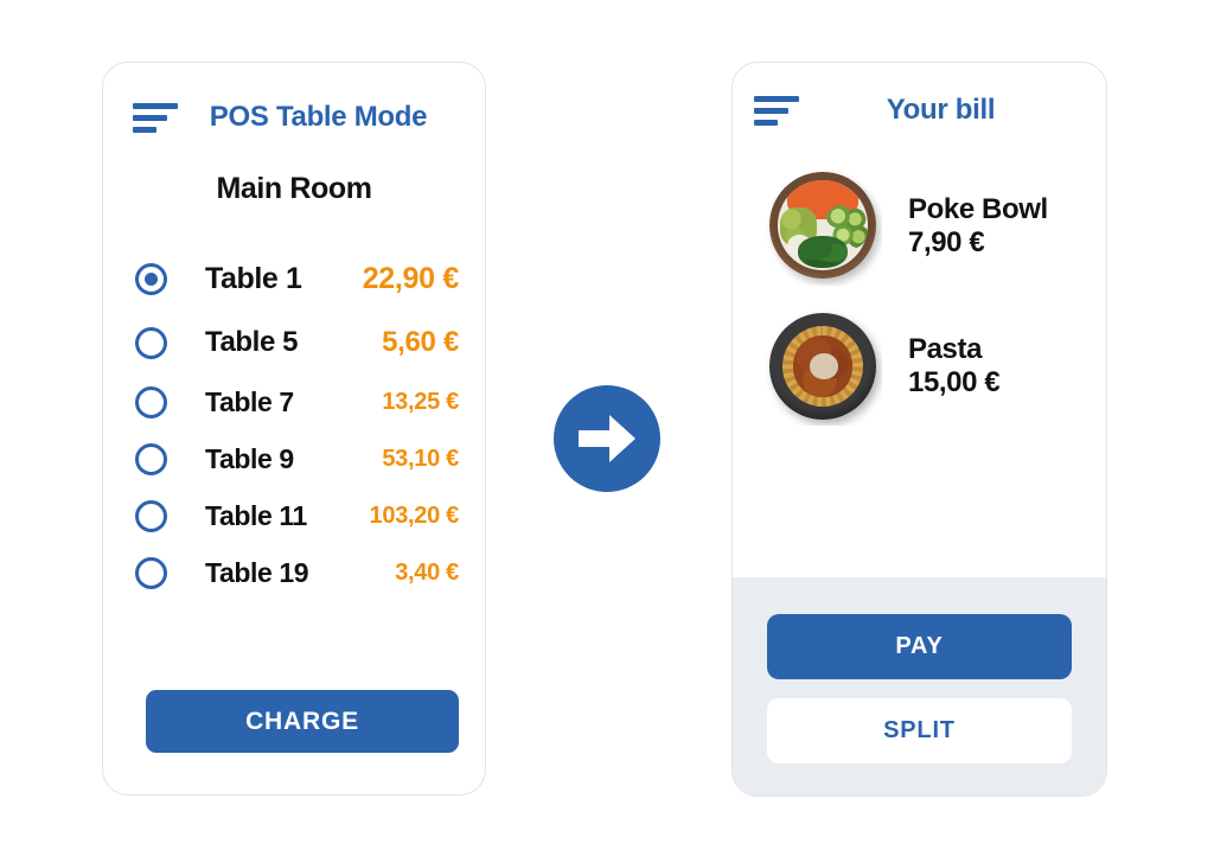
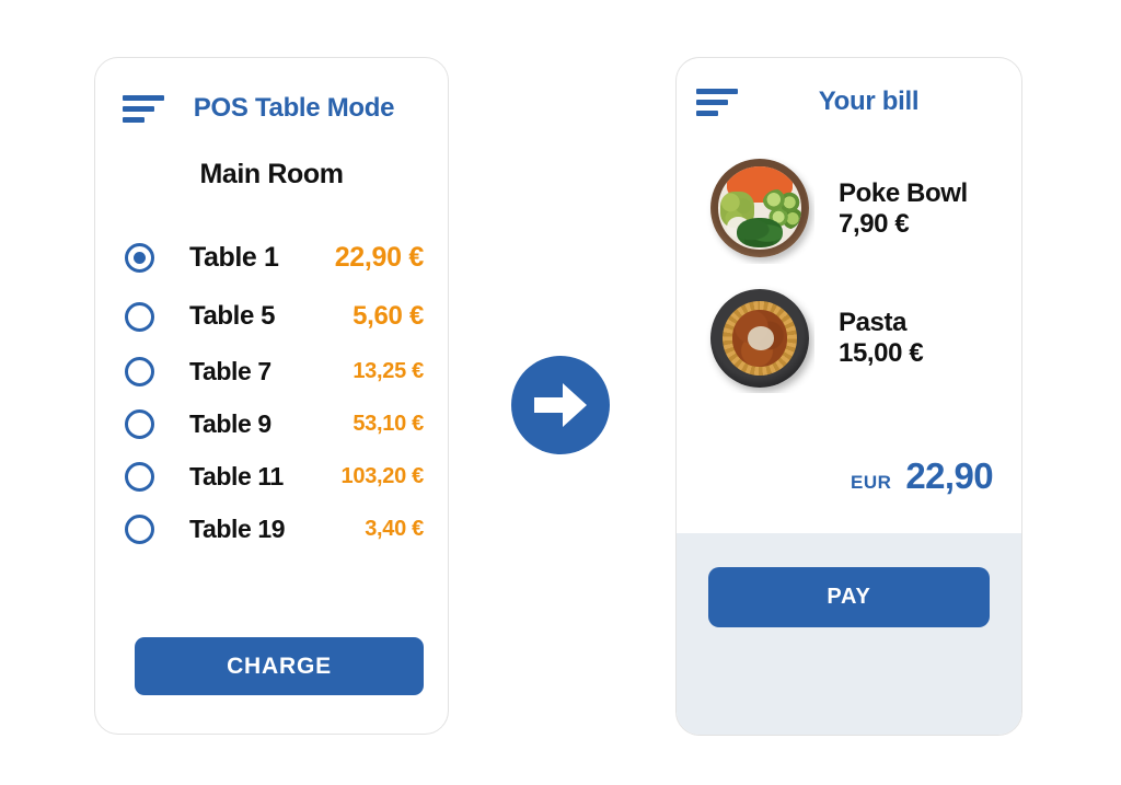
  POS Table Mode
  Main Room
  Table 1
  22,90 €
  Table 5
  5,60 €
  Table 7
  13,25 €
  Table 9
  53,10 €
  Table 11
  103,20 €
  Table 19
  3,40 €
  CHARGE
  Your bill
  Poke Bowl
  7,90 €
  Pasta
  15,00 €
+ EUR
+ 22,90
  PAY
- SPLIT
